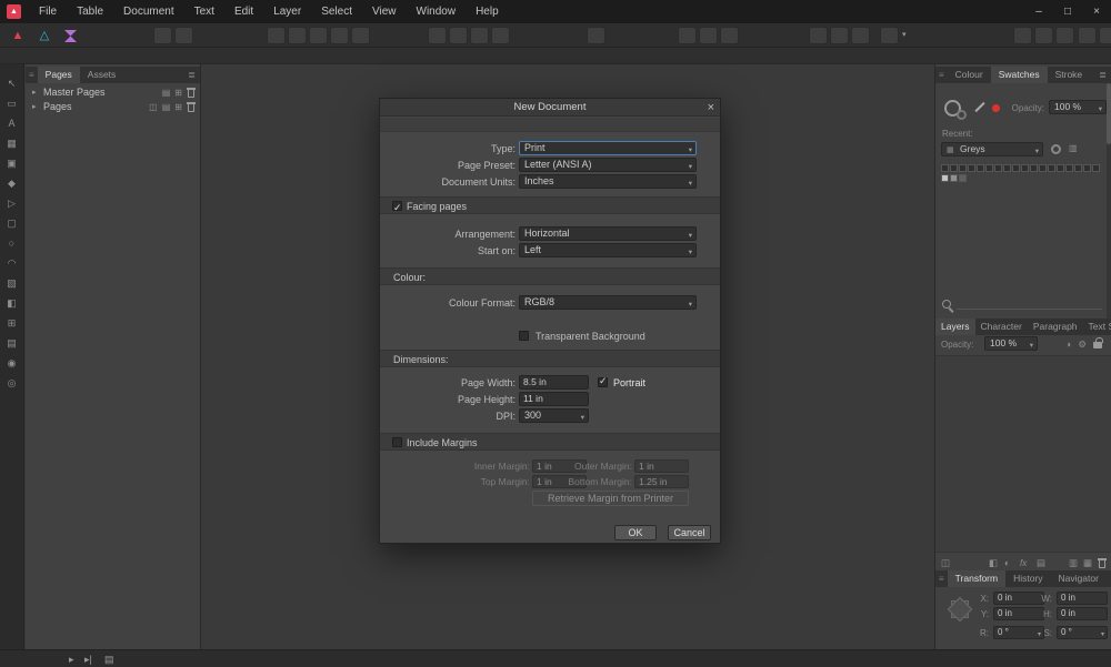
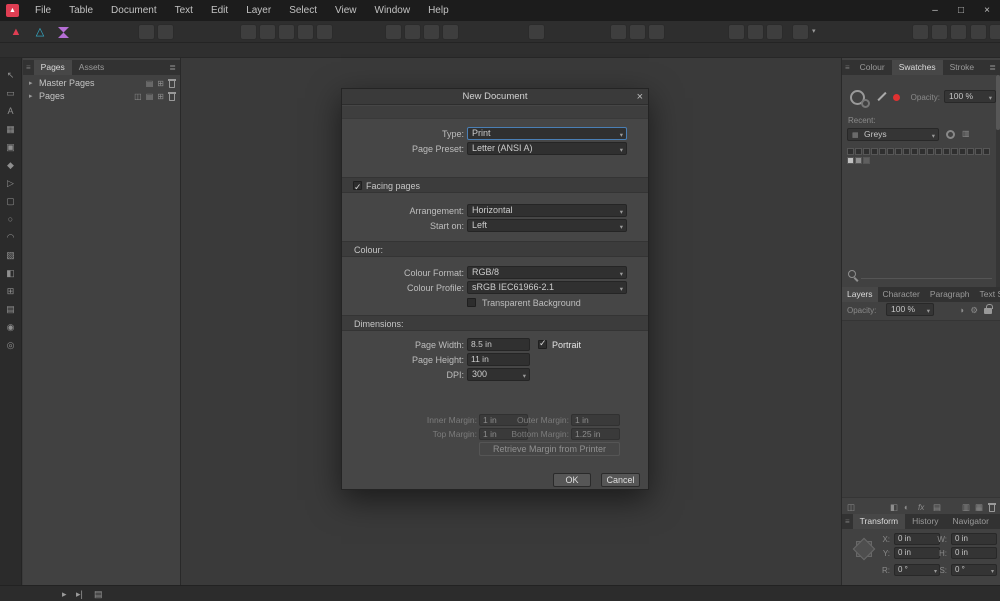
  File
  Table
  Document
  Text
  Edit
  Layer
  Select
  View
  Window
  Help
  –
  □
  ×
  ▲
  △
  ↖
  ▭
  A
  ▦
  ▣
  ◆
  ▷
  ▢
  ○
  ◠
  ▧
  ◧
  ⊞
  ▤
  ◉
  ◎
  ≡
  Pages
  Assets
  ≣
  Master Pages
  ▤
  ⊞
  Pages
  ◫
  ▤
  ⊞
  ≡
  Colour
  Swatches
  Stroke
  ≣
  Opacity:
  100 %
  Recent:
  Greys
  ▥
  Layers
  Character
  Paragraph
  Opacity:
  100 %
  ◑
  ⚙
  ◫
  ◧
  ◐
  fx
  ▤
  ▥
  ▦
  ≡
  Transform
  History
  Navigator
  X:
  0 in
  W:
  0 in
  Y:
  0 in
  H:
  0 in
  R:
  0 °
  S:
  0 °
  ▸
  ▸|
  ▤
  New Document
  ×
  Type:
  Print
  Page Preset:
  Letter (ANSI A)
- Document Units:
- Inches
  ✓
  Facing pages
  Arrangement:
  Horizontal
  Start on:
  Left
  Colour:
  Colour Format:
  RGB/8
+ Colour Profile:
+ sRGB IEC61966-2.1
  Transparent Background
  Dimensions:
  Page Width:
  8.5 in
  ✓
  Portrait
  Page Height:
  11 in
  DPI:
  300
- Include Margins
  Inner Margin:
  1 in
  Outer Margin:
  1 in
  Top Margin:
  1 in
  Bottom Margin:
  1.25 in
  Retrieve Margin from Printer
  OK
  Cancel
